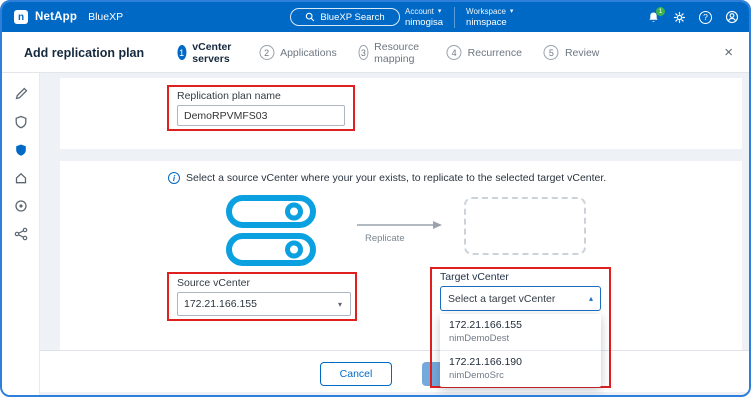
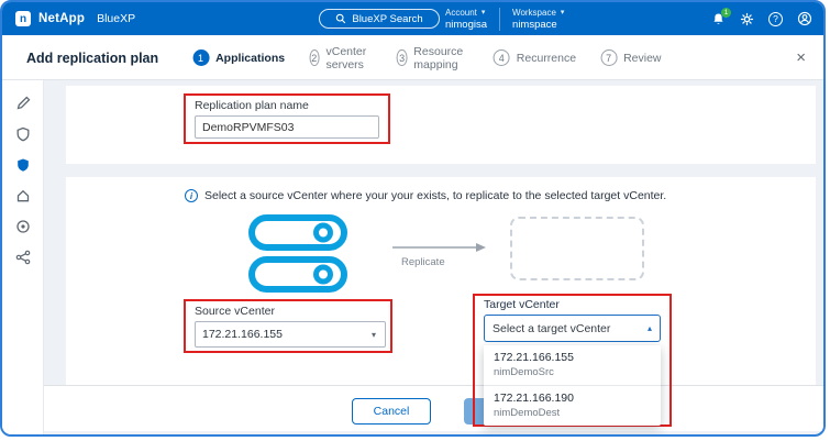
  n
  NetApp
  BlueXP
  BlueXP Search
  Account
  nimogisa
  Workspace
  nimspace
  Add replication plan
  1
- vCenter servers
+ Applications
  2
- Applications
+ vCenter servers
  3
  Resource mapping
  4
  Recurrence
- 5
+ 7
  Review
  ×
  Replication plan name
  DemoRPVMFS03
  Select a source vCenter where your your exists, to replicate to the selected target vCenter.
  Replicate
  Source vCenter
  172.21.166.155
  Cancel
  Target vCenter
  Select a target vCenter
  172.21.166.155
- nimDemoDest
+ nimDemoSrc
  172.21.166.190
- nimDemoSrc
+ nimDemoDest
